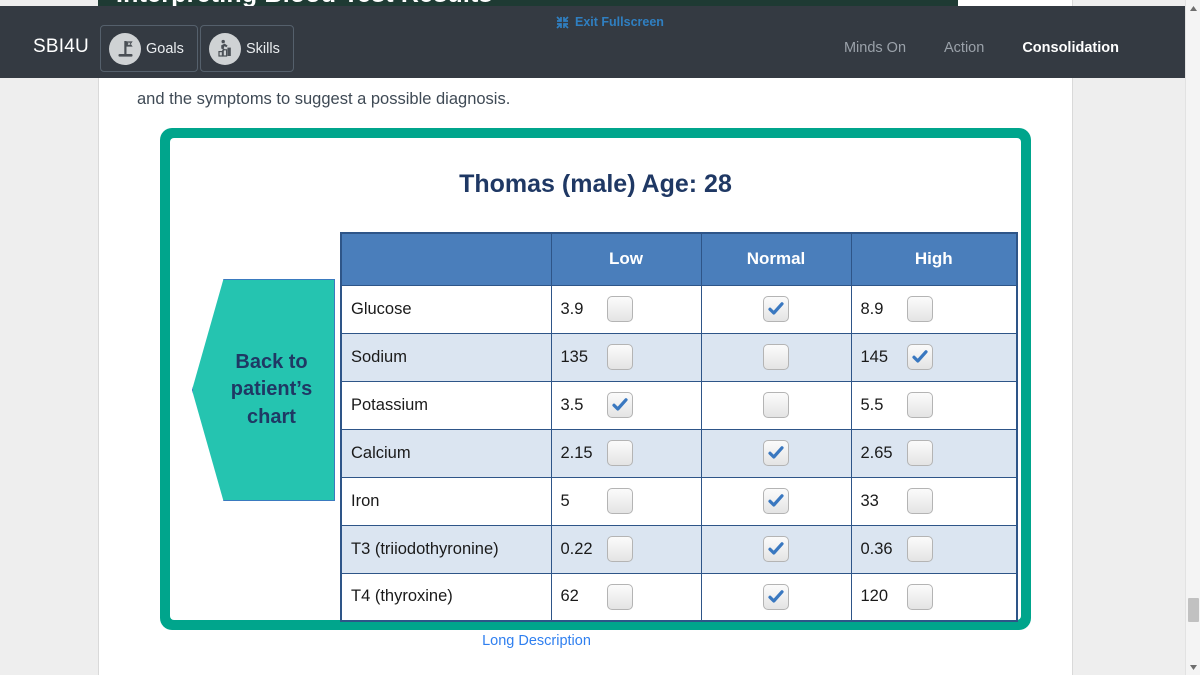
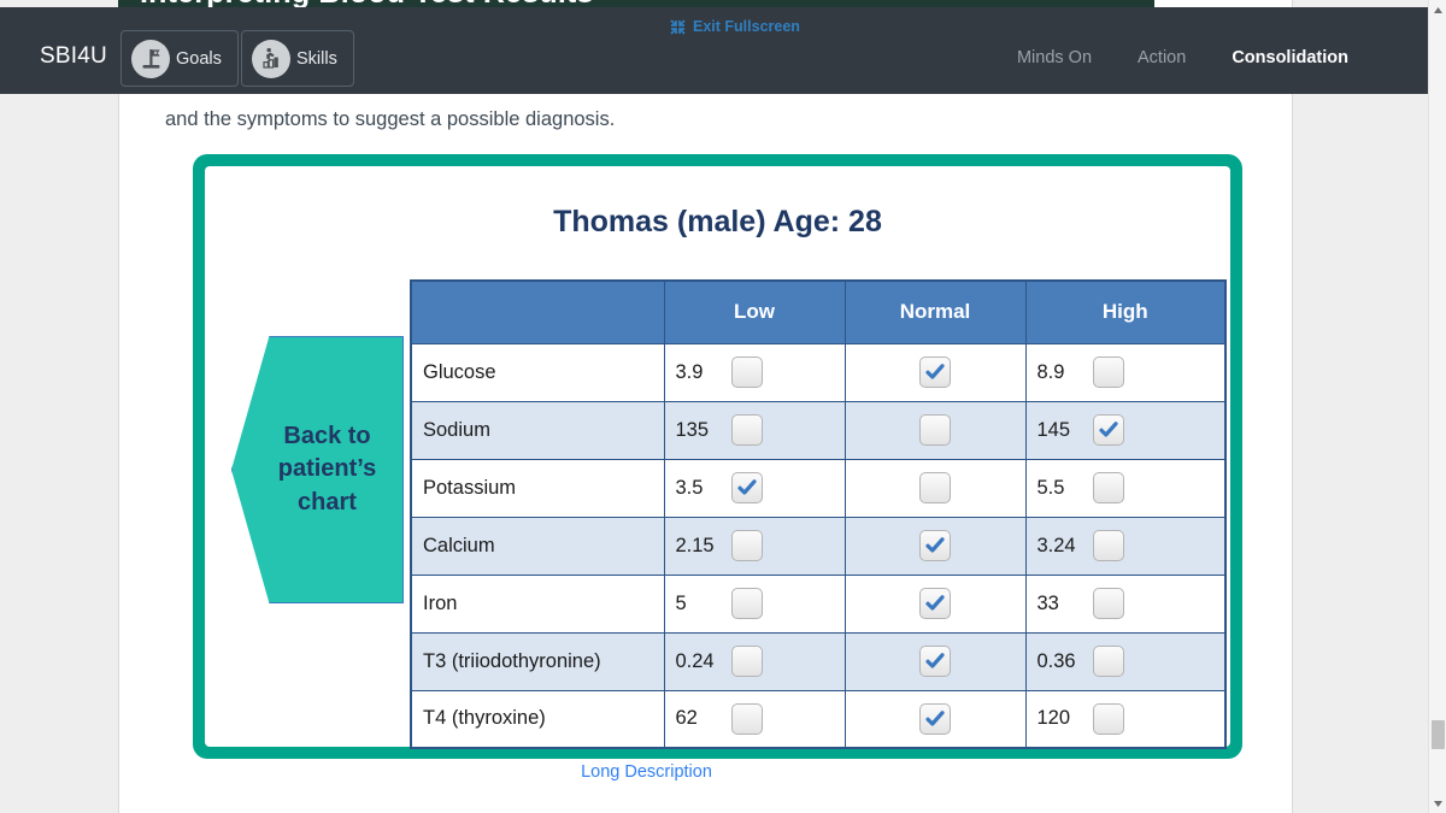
  and the symptoms to suggest a possible diagnosis.
  Thomas (male) Age: 28
  Back to
  patient’s
  chart
  	Low	Normal	High
  Glucose	3.9		8.9
  Sodium	135		145
  Potassium	3.5		5.5
- Calcium	2.15		2.65
+ Calcium	2.15		3.24
  Iron	5		33
- T3 (triiodothyronine)	0.22		0.36
+ T3 (triiodothyronine)	0.24		0.36
  T4 (thyroxine)	62		120
  Long Description
  Exit Fullscreen
  SBI4U
  Goals
  Skills
  Minds On
  Action
  Consolidation
